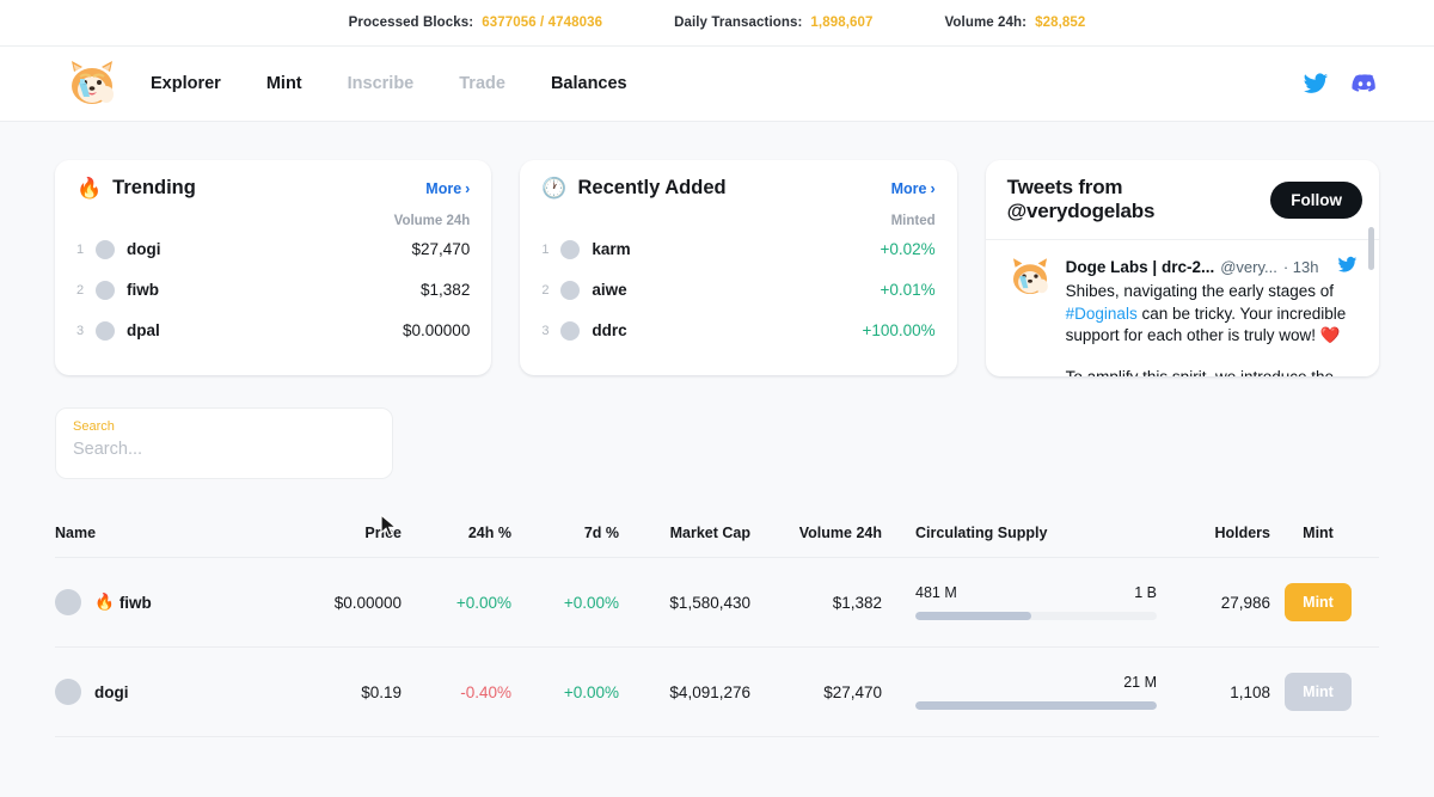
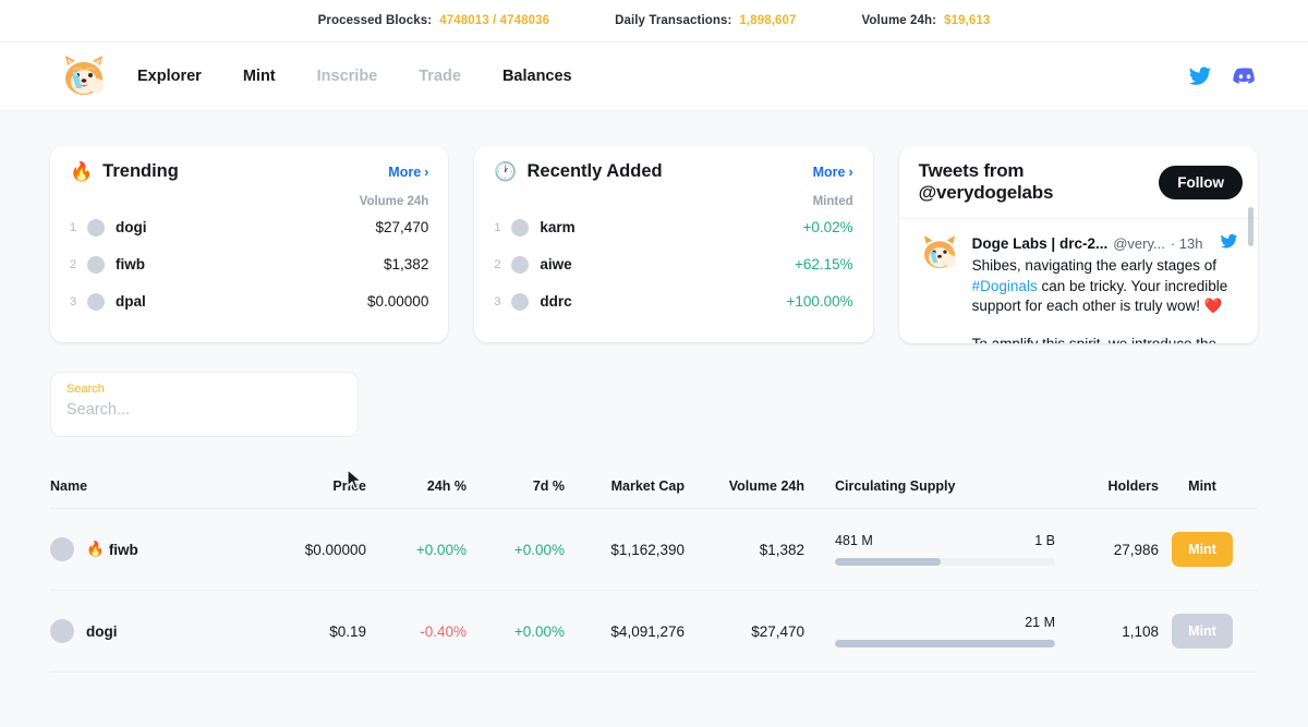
  Processed Blocks:
- 6377056 / 4748036
+ 4748013 / 4748036
  Daily Transactions:
  1,898,607
  Volume 24h:
- $28,852
+ $19,613
  Explorer
  Mint
  Inscribe
  Trade
  Balances
  🔥
  Trending
  More
  ›
  Volume 24h
  1
  dogi
  $27,470
  2
  fiwb
  $1,382
  3
  dpal
  $0.00000
  🕐
  Recently Added
  More
  ›
  Minted
  1
  karm
  +0.02%
  2
  aiwe
- +0.01%
+ +62.15%
  3
  ddrc
  +100.00%
  Tweets from @verydogelabs
  Follow
  Doge Labs | drc-2...
  @very...
  · 13h
  Shibes, navigating the early stages of #Doginals can be tricky. Your incredible support for each other is truly wow! ❤️
  Search
  Search...
  Name
  24h %
  7d %
  Market Cap
  Volume 24h
  Circulating Supply
  Holders
  Mint
  🔥
  fiwb
  $0.00000
  +0.00%
  +0.00%
- $1,580,430
+ $1,162,390
  $1,382
  481 M
  1 B
  27,986
  Mint
  dogi
  $0.19
  -0.40%
  +0.00%
  $4,091,276
  $27,470
  21 M
  1,108
  Mint
